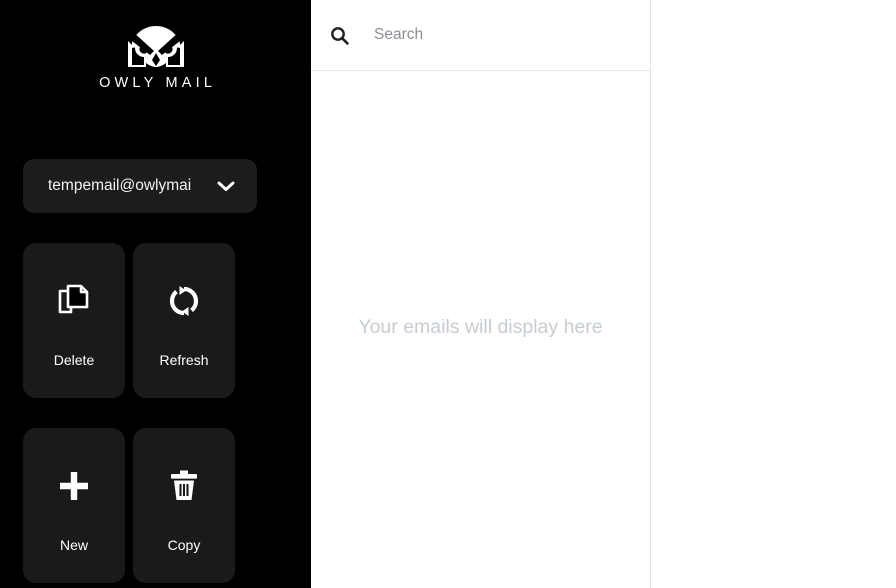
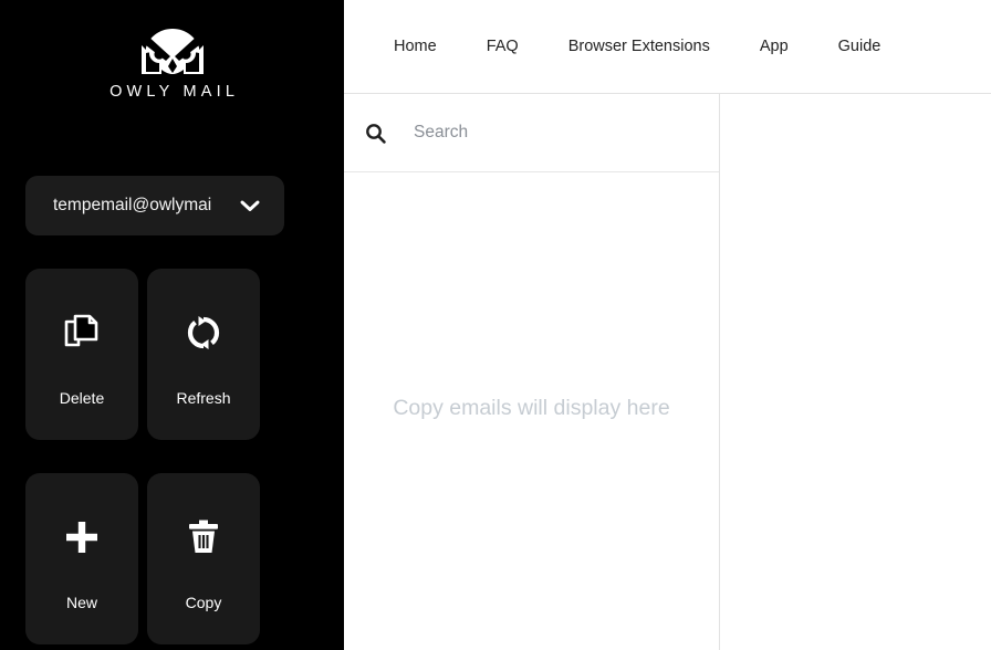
  OWLY MAIL
  tempemail@owlymai
  Delete
  Refresh
  New
  Copy
+ Home
+ FAQ
+ Browser Extensions
+ App
+ Guide
  Search
- Your emails will display here
+ Copy emails will display here
